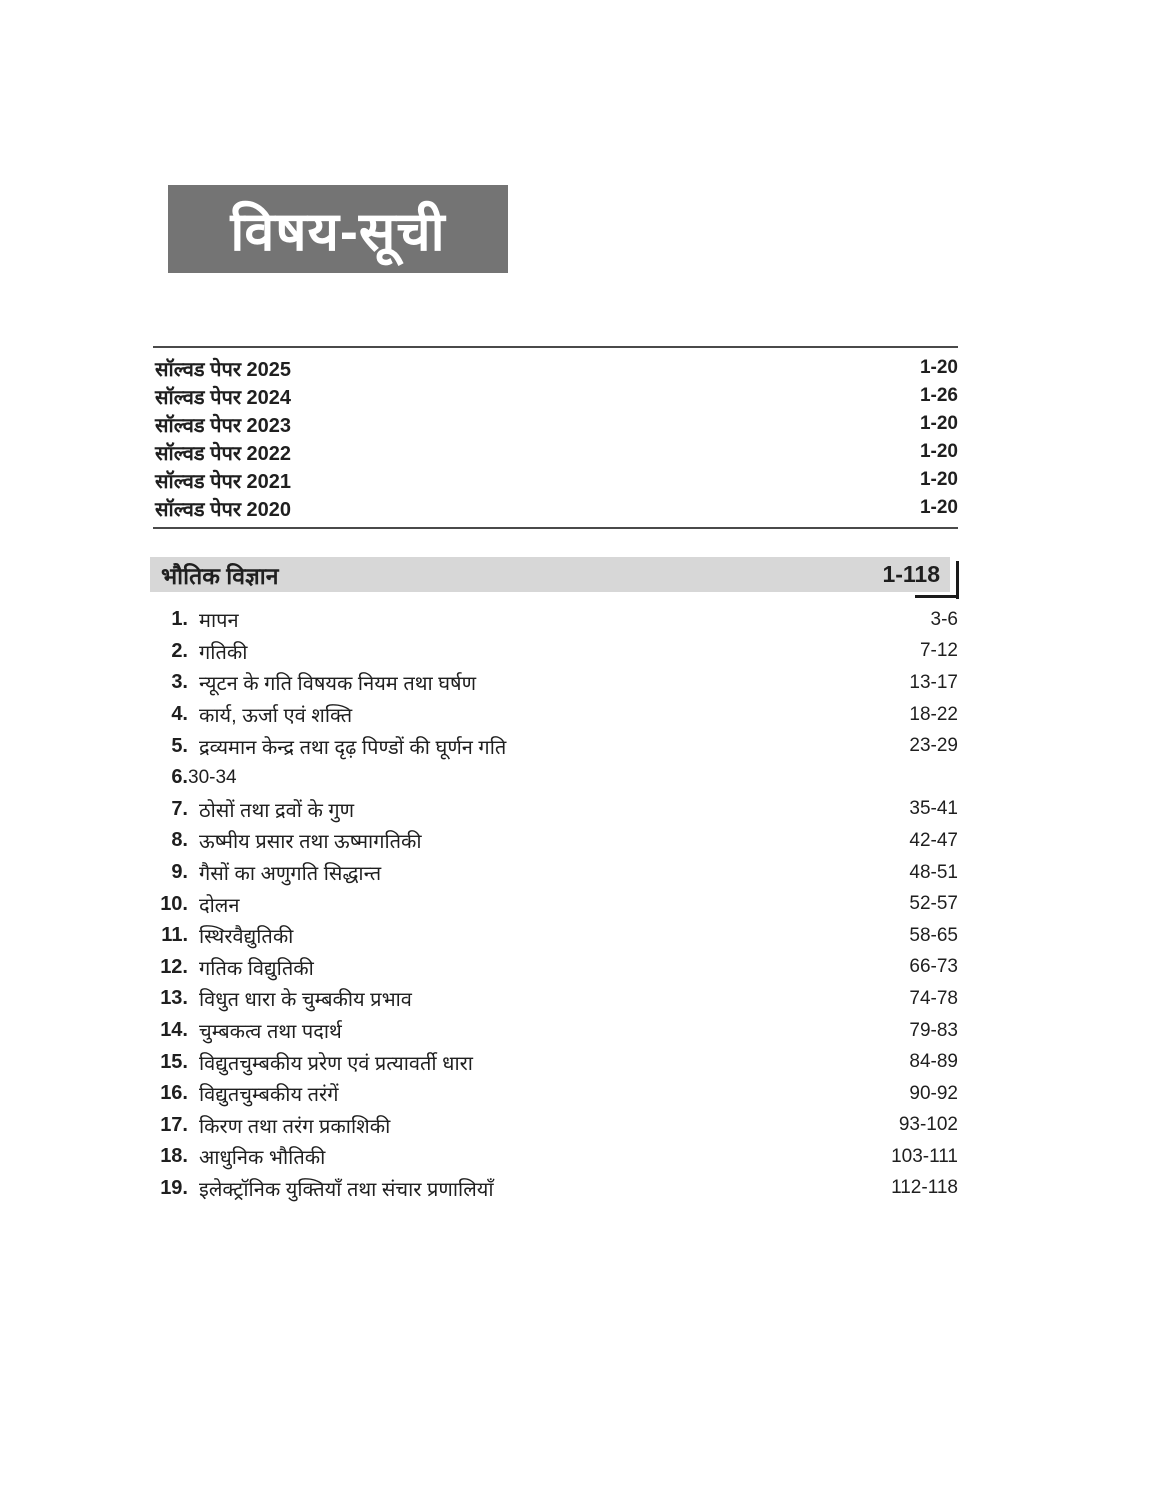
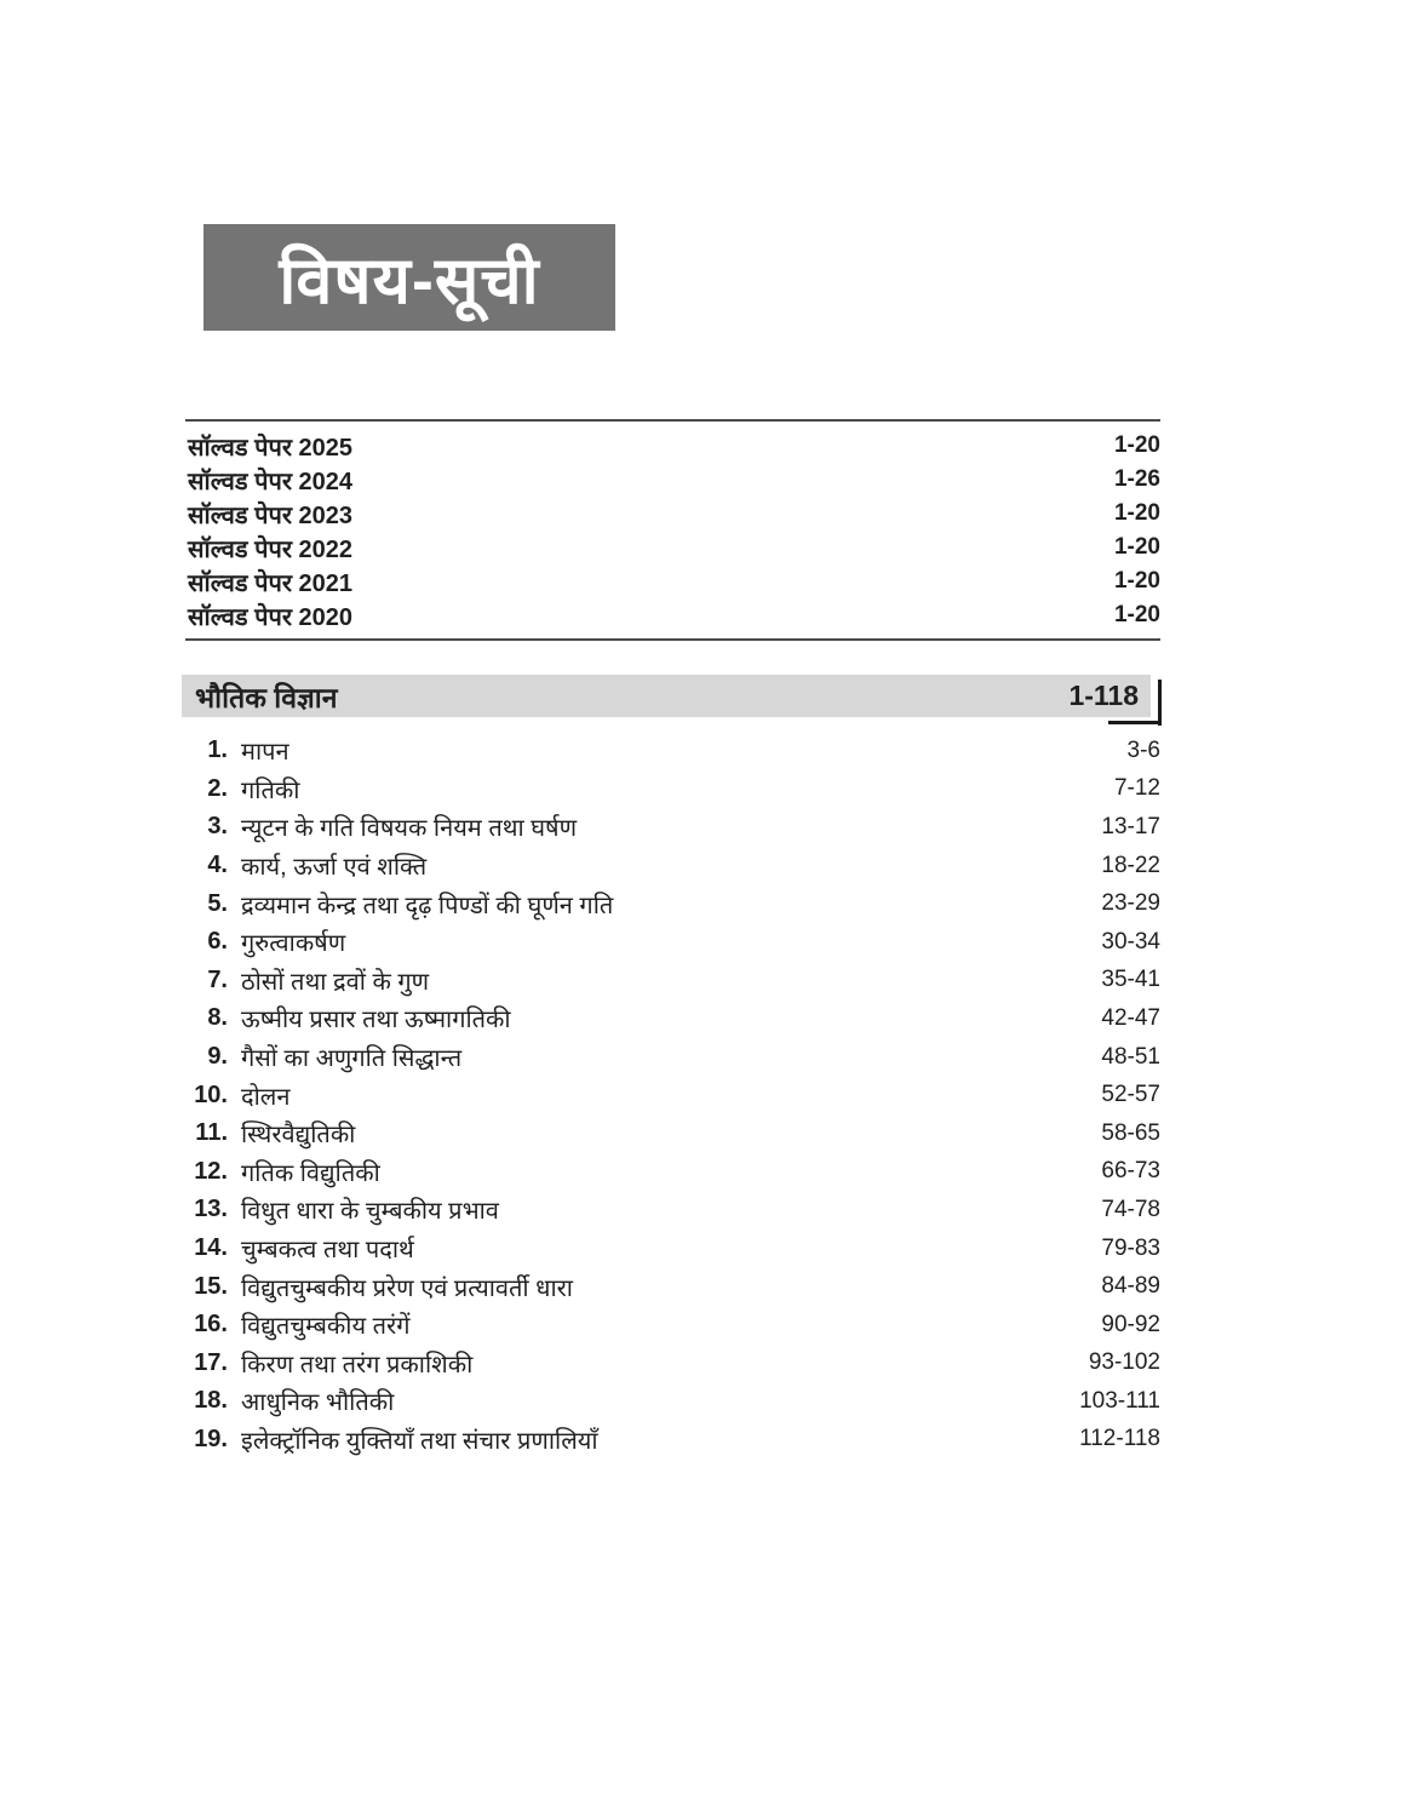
  विषय-सूची
  सॉल्वड पेपर 2025
  1-20
  सॉल्वड पेपर 2024
  1-26
  सॉल्वड पेपर 2023
  1-20
  सॉल्वड पेपर 2022
  1-20
  सॉल्वड पेपर 2021
  1-20
  सॉल्वड पेपर 2020
  1-20
  भौतिक विज्ञान
  1-118
  1.
  मापन
  3-6
  2.
  गतिकी
  7-12
  3.
  न्यूटन के गति विषयक नियम तथा घर्षण
  13-17
  4.
  कार्य, ऊर्जा एवं शक्ति
  18-22
  5.
  द्रव्यमान केन्द्र तथा दृढ़ पिण्डों की घूर्णन गति
  23-29
  6.
+ गुरुत्वाकर्षण
  30-34
  7.
  ठोसों तथा द्रवों के गुण
  35-41
  8.
  ऊष्मीय प्रसार तथा ऊष्मागतिकी
  42-47
  9.
  गैसों का अणुगति सिद्धान्त
  48-51
  10.
  दोलन
  52-57
  11.
  स्थिरवैद्युतिकी
  58-65
  12.
  गतिक विद्युतिकी
  66-73
  13.
  विधुत धारा के चुम्बकीय प्रभाव
  74-78
  14.
  चुम्बकत्व तथा पदार्थ
  79-83
  15.
  विद्युतचुम्बकीय प्ररेण एवं प्रत्यावर्ती धारा
  84-89
  16.
  विद्युतचुम्बकीय तरंगें
  90-92
  17.
  किरण तथा तरंग प्रकाशिकी
  93-102
  18.
  आधुनिक भौतिकी
  103-111
  19.
  इलेक्ट्रॉनिक युक्तियाँ तथा संचार प्रणालियाँ
  112-118
